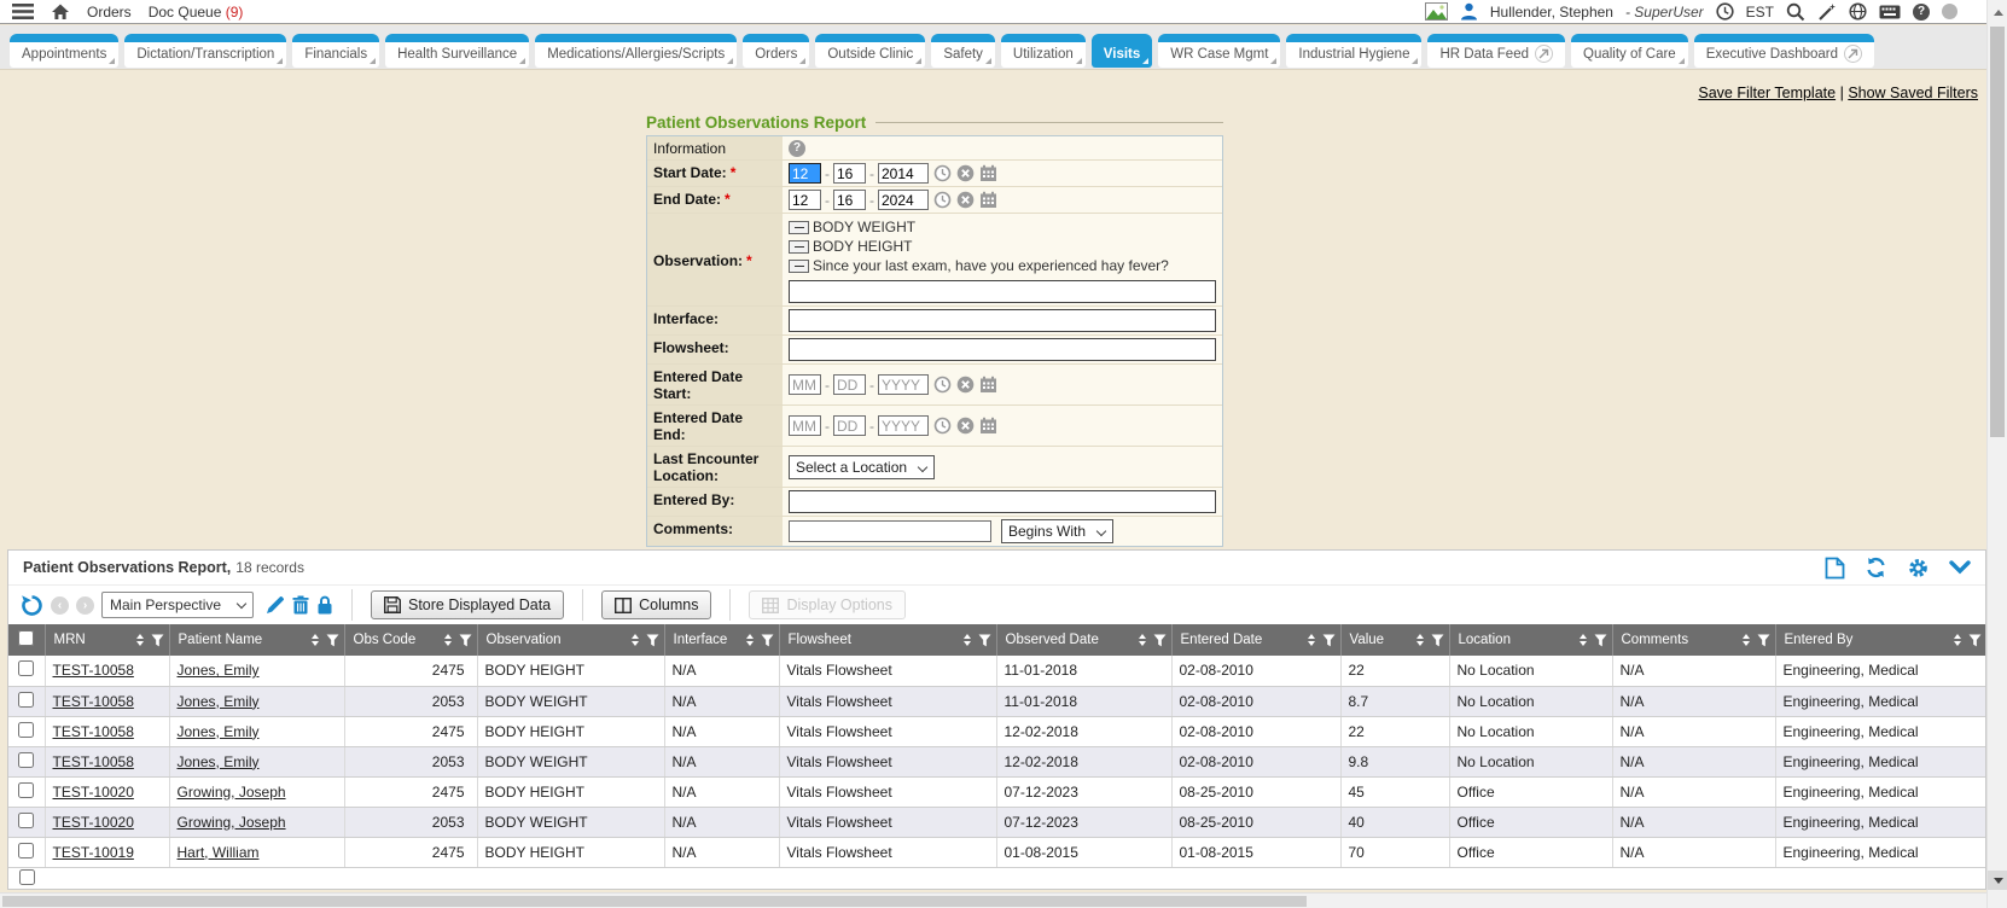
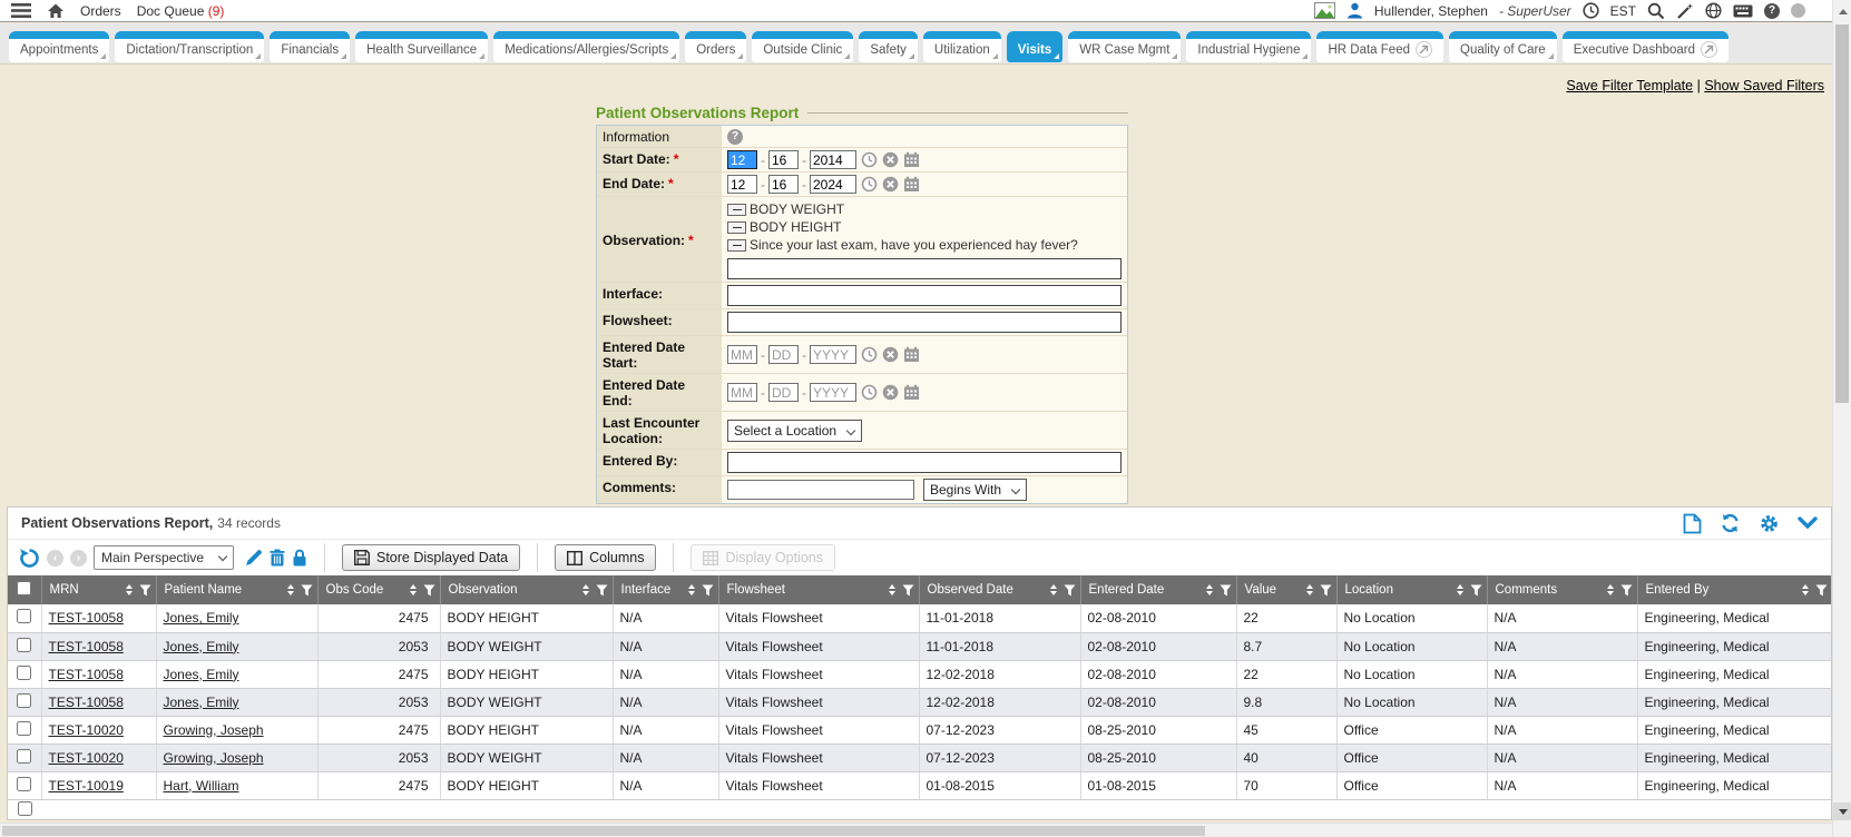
  Orders
  Doc Queue (9)
  Hullender, Stephen
  - SuperUser
  EST
  ?
  Appointments
  Dictation/Transcription
  Financials
  Health Surveillance
  Medications/Allergies/Scripts
  Orders
  Outside Clinic
  Safety
  Utilization
  Visits
  WR Case Mgmt
  Industrial Hygiene
  HR Data Feed
  Quality of Care
  Executive Dashboard
  Save Filter Template | Show Saved Filters
  Patient Observations Report
  Information
  ?
  Start Date: *
  12
  -
  16
  -
  2014
  End Date: *
  12
  -
  16
  -
  2024
  Observation: *
  BODY WEIGHT
  BODY HEIGHT
  Since your last exam, have you experienced hay fever?
  Interface:
  Flowsheet:
  Entered Date Start:
  MM
  -
  DD
  -
  YYYY
  Entered Date End:
  MM
  -
  DD
  -
  YYYY
  Last Encounter Location:
  Select a Location
  Entered By:
  Comments:
  Begins With
  Patient Observations Report,
- 18 records
+ 34 records
  ‹
  ›
  Main Perspective
  Store Displayed Data
  Columns
  Display Options
  	MRN	Patient Name	Obs Code	Observation	Interface	Flowsheet	Observed Date	Entered Date	Value	Location	Comments	Entered By
  	TEST-10058	Jones, Emily	2475	BODY HEIGHT	N/A	Vitals Flowsheet	11-01-2018	02-08-2010	22	No Location	N/A	Engineering, Medical
  	TEST-10058	Jones, Emily	2053	BODY WEIGHT	N/A	Vitals Flowsheet	11-01-2018	02-08-2010	8.7	No Location	N/A	Engineering, Medical
  	TEST-10058	Jones, Emily	2475	BODY HEIGHT	N/A	Vitals Flowsheet	12-02-2018	02-08-2010	22	No Location	N/A	Engineering, Medical
  	TEST-10058	Jones, Emily	2053	BODY WEIGHT	N/A	Vitals Flowsheet	12-02-2018	02-08-2010	9.8	No Location	N/A	Engineering, Medical
  	TEST-10020	Growing, Joseph	2475	BODY HEIGHT	N/A	Vitals Flowsheet	07-12-2023	08-25-2010	45	Office	N/A	Engineering, Medical
  	TEST-10020	Growing, Joseph	2053	BODY WEIGHT	N/A	Vitals Flowsheet	07-12-2023	08-25-2010	40	Office	N/A	Engineering, Medical
  	TEST-10019	Hart, William	2475	BODY HEIGHT	N/A	Vitals Flowsheet	01-08-2015	01-08-2015	70	Office	N/A	Engineering, Medical
